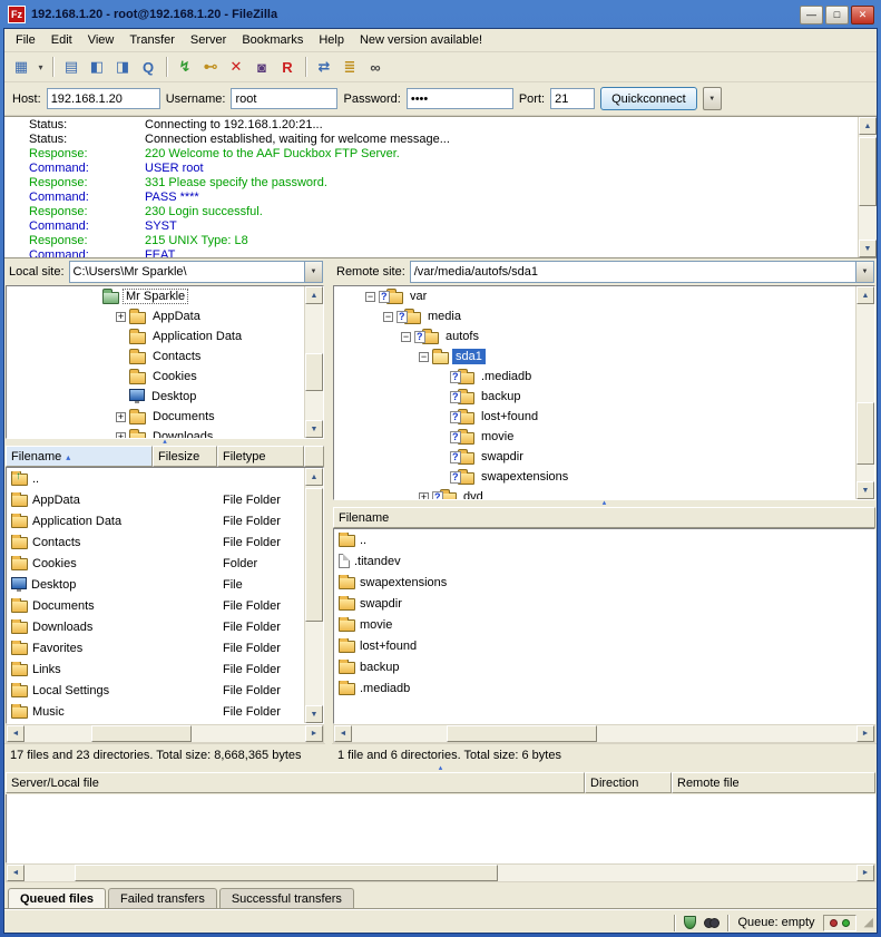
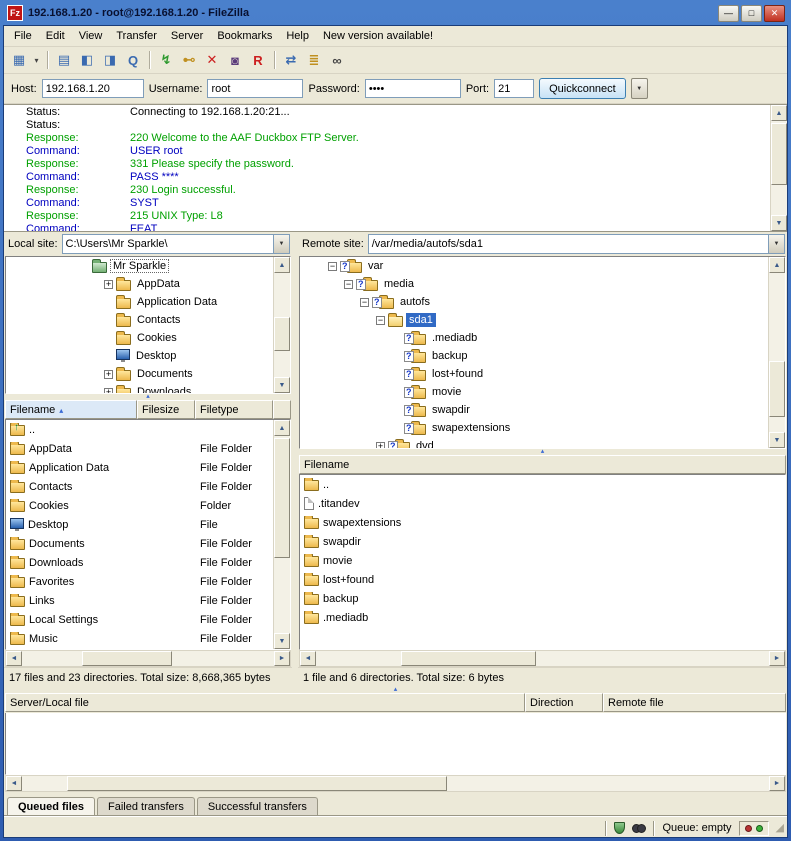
  Fz
  192.168.1.20 - root@192.168.1.20 - FileZilla
  —
  □
  ✕
  File
  Edit
  View
  Transfer
  Server
  Bookmarks
  Help
  New version available!
  ▦
  ▾
  ▤
  ◧
  ◨
  Q
  ↯
  ⊷
  ✕
  ◙
  R
  ⇄
  ≣
  ∞
  Host:
  192.168.1.20
  Username:
  root
  Password:
  ••••
  Port:
  21
  Quickconnect
  Status:
  Connecting to 192.168.1.20:21...
  Status:
- Connection established, waiting for welcome message...
  Response:
  220 Welcome to the AAF Duckbox FTP Server.
  Command:
  USER root
  Response:
  331 Please specify the password.
  Command:
  PASS ****
  Response:
  230 Login successful.
  Command:
  SYST
  Response:
  215 UNIX Type: L8
  Command:
  FEAT
  Local site:
  C:\Users\Mr Sparkle\
  Mr Sparkle
  AppData
  Application Data
  Contacts
  Cookies
  Desktop
  Documents
  Downloads
  Filename
  Filesize
  Filetype
  ..
  AppData
  File Folder
  Application Data
  File Folder
  Contacts
  File Folder
  Cookies
  Folder
  Desktop
  File
  Documents
  File Folder
  Downloads
  File Folder
  Favorites
  File Folder
  Links
  File Folder
  Local Settings
  File Folder
  Music
  File Folder
  17 files and 23 directories. Total size: 8,668,365 bytes
  Remote site:
  /var/media/autofs/sda1
  var
  media
  autofs
  sda1
  .mediadb
  backup
  lost+found
  movie
  swapdir
  swapextensions
  dvd
  Filename
  ..
  .titandev
  swapextensions
  swapdir
  movie
  lost+found
  backup
  .mediadb
  1 file and 6 directories. Total size: 6 bytes
  Server/Local file
  Direction
  Remote file
  Queued files
  Failed transfers
  Successful transfers
  Queue: empty
  ◢
